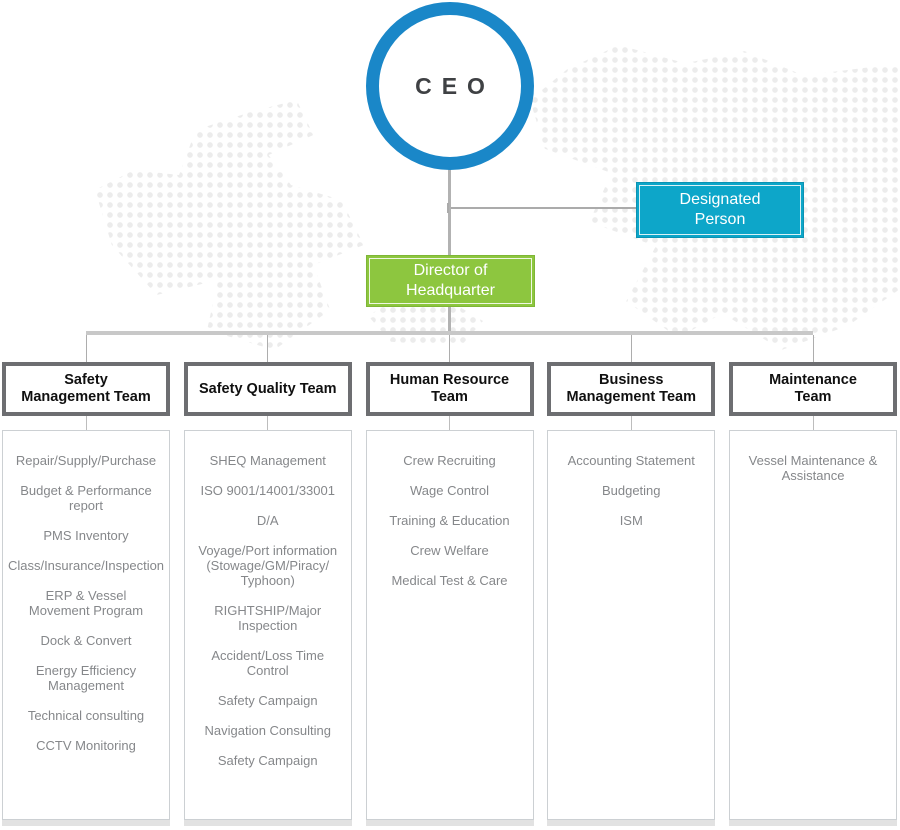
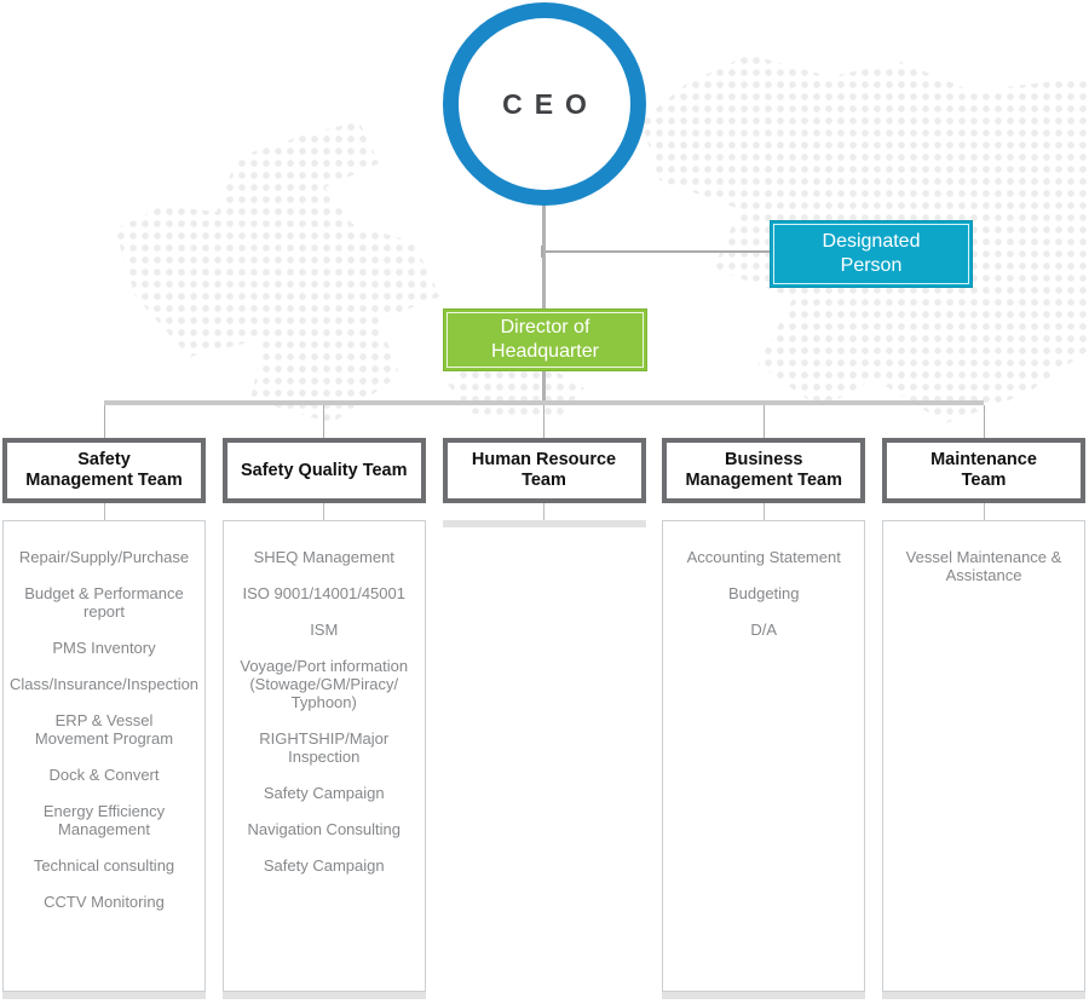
  CEO
  Designated
  Person
  Director of
  Headquarter
  Safety
  Management Team
  Repair/Supply/Purchase
  Budget & Performance
  report
  PMS Inventory
  Class/Insurance/Inspection
  ERP & Vessel
  Movement Program
  Dock & Convert
  Energy Efficiency
  Management
  Technical consulting
  CCTV Monitoring
  Safety Quality Team
  SHEQ Management
- ISO 9001/14001/33001
+ ISO 9001/14001/45001
- D/A
+ ISM
  Voyage/Port information
  (Stowage/GM/Piracy/
  Typhoon)
  RIGHTSHIP/Major
  Inspection
- Accident/Loss Time
- Control
  Safety Campaign
  Navigation Consulting
  Safety Campaign
  Human Resource
  Team
- Crew Recruiting
- Wage Control
- Training & Education
- Crew Welfare
- Medical Test & Care
  Business
  Management Team
  Accounting Statement
  Budgeting
- ISM
+ D/A
  Maintenance
  Team
  Vessel Maintenance &
  Assistance
